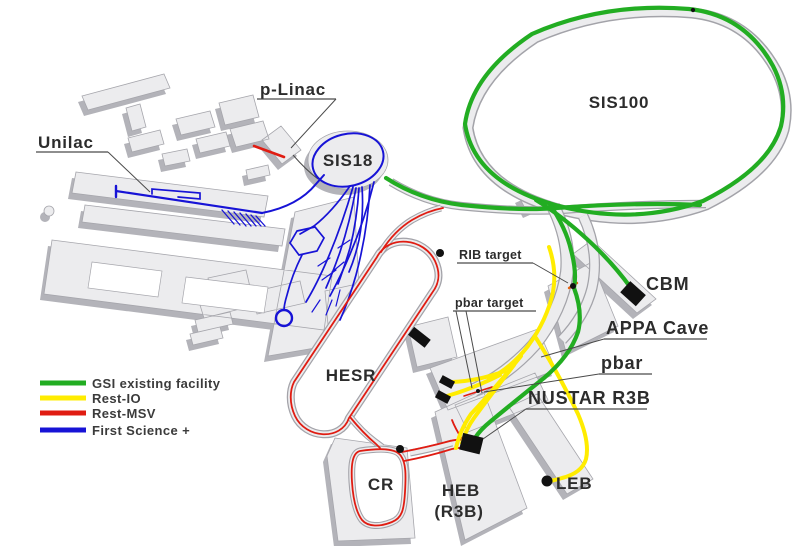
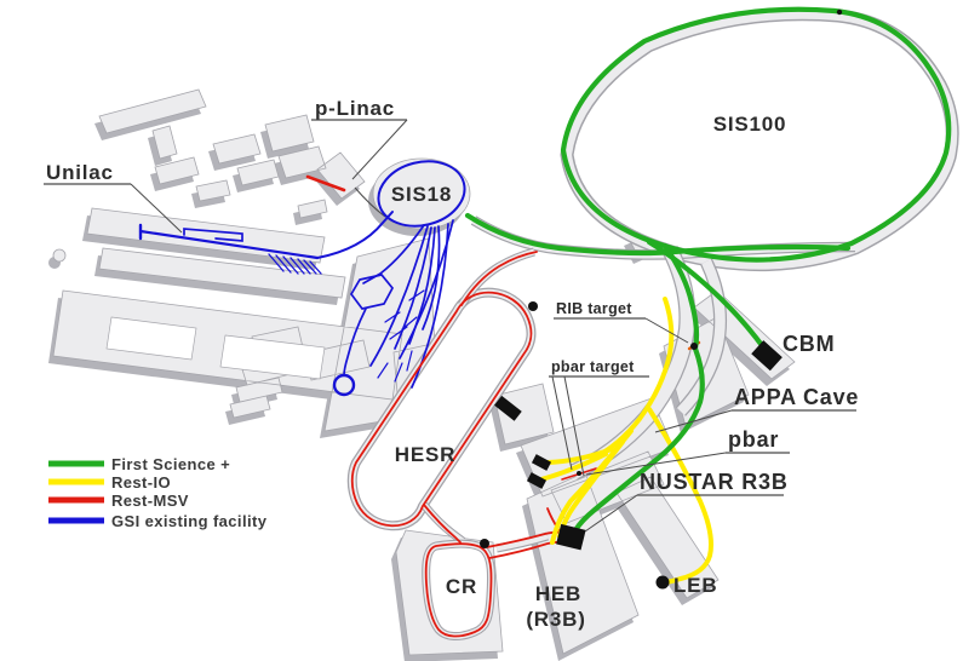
  Unilac
  p-Linac
  SIS18
  SIS100
  CBM
  RIB target
  pbar target
  APPA Cave
  pbar
  NUSTAR R3B
  HESR
  CR
  HEB
  (R3B)
  LEB
- GSI existing facility
+ First Science +
  Rest-IO
  Rest-MSV
- First Science +
+ GSI existing facility
